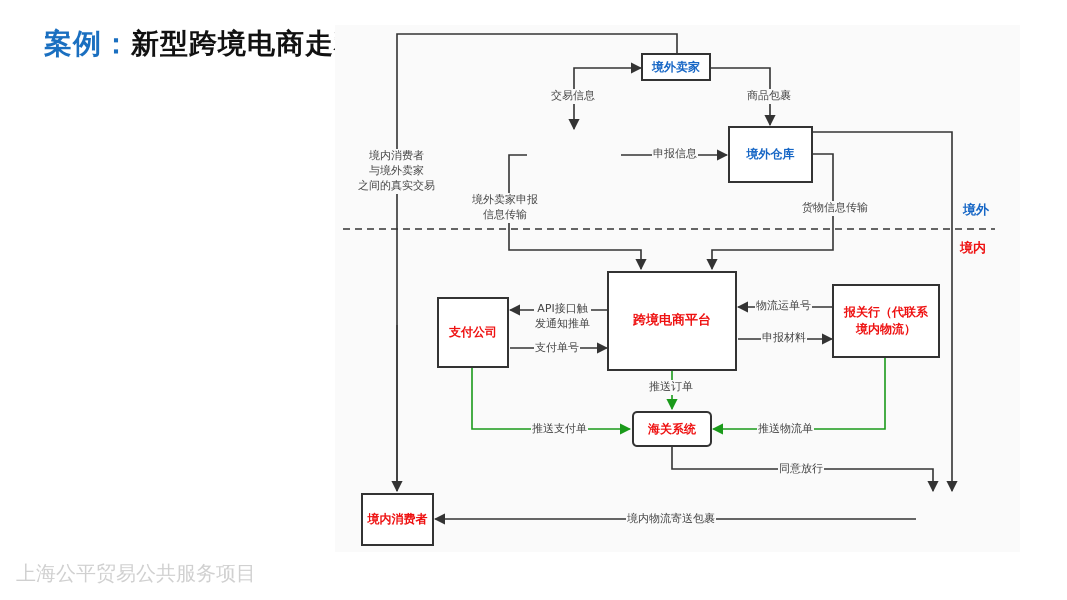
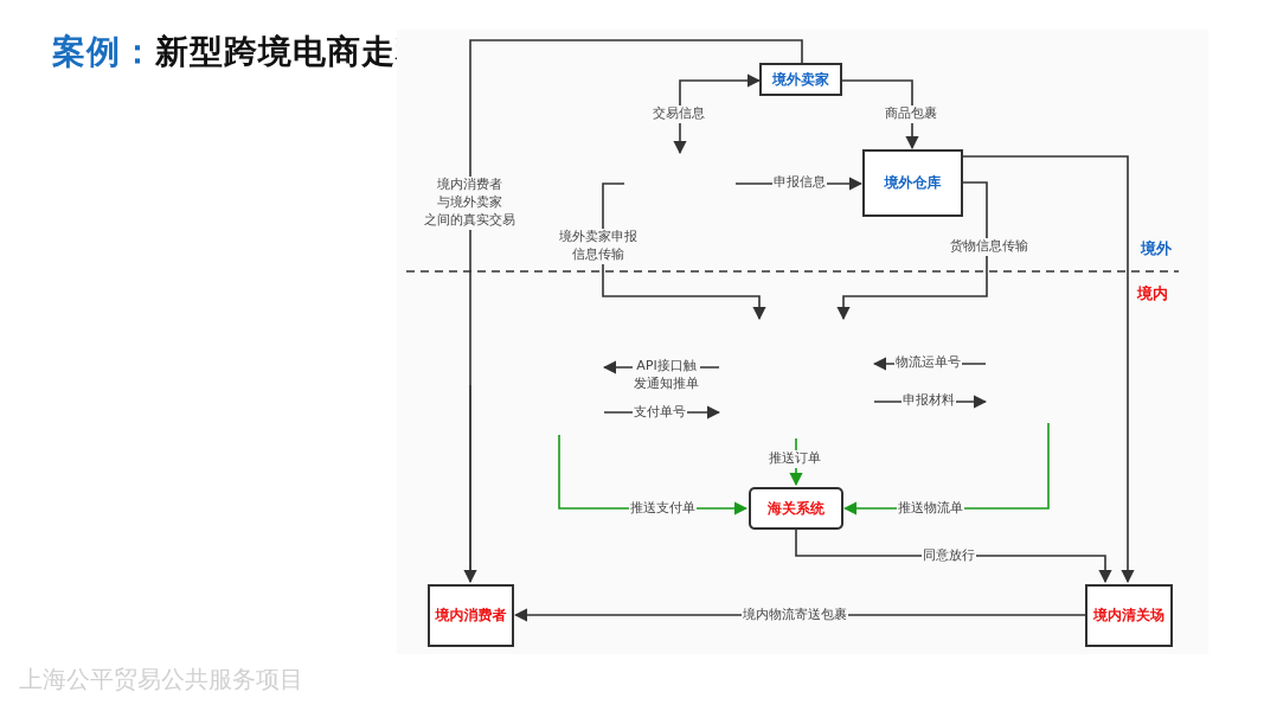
  案例：新型跨境电商走
  境外卖家
  境外仓库
- 支付公司
- 跨境电商平台
- 报关行（代联系境内物流）
  海关系统
  境内消费者
+ 境内清关场
  境内消费者
  与境外卖家
  之间的真实交易
  交易信息
  商品包裹
  申报信息
  境外卖家申报
  信息传输
  货物信息传输
  API接口触
  发通知推单
  支付单号
  物流运单号
  申报材料
  推送订单
  推送支付单
  推送物流单
  同意放行
  境内物流寄送包裹
  境外
  境内
  上海公平贸易公共服务项目
